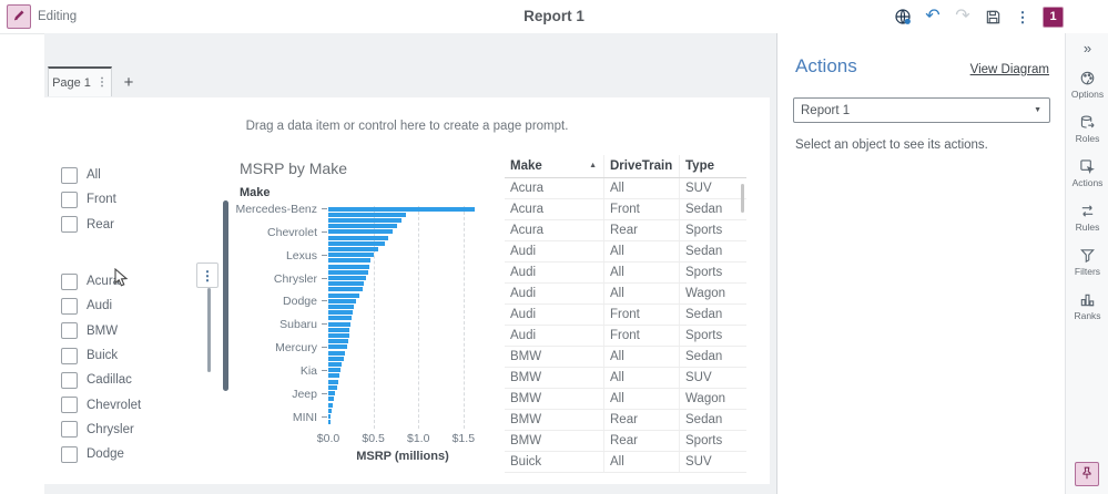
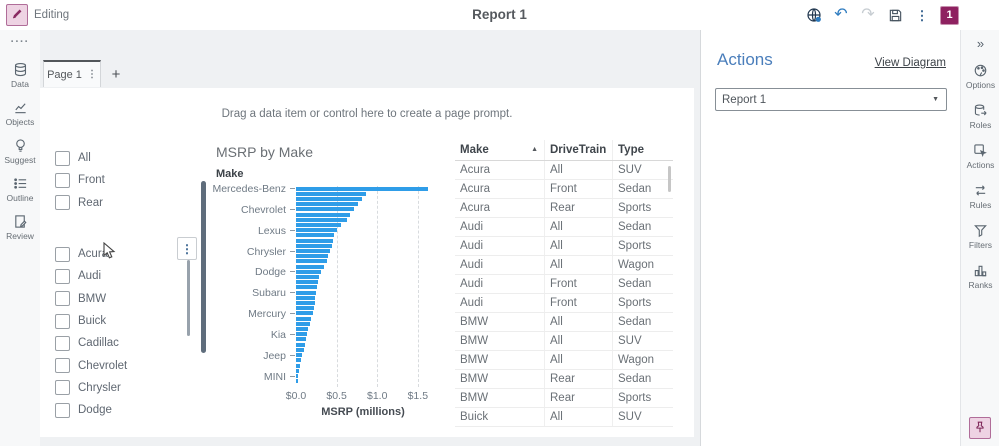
  Editing
  Report 1
  ↶
  ↷
  ⋮
  1
+ ····
+ Data
+ Objects
+ Suggest
+ Outline
+ Review
  Page 1
  ⋮
  +
  Drag a data item or control here to create a page prompt.
  All
  Front
  Rear
  Acur
  Audi
  BMW
  Buick
  Cadillac
  Chevrolet
  Chrysler
  Dodge
  ⋮
  MSRP by Make
  Make
  Mercedes-Benz
  Chevrolet
  Lexus
  Chrysler
  Dodge
  Subaru
  Mercury
  Kia
  Jeep
  MINI
  MSRP (millions)
  $0.0
  $0.5
  $1.0
  $1.5
  Make
  DriveTrain
  Type
  Acura
  All
  SUV
  Acura
  Front
  Sedan
  Acura
  Rear
  Sports
  Audi
  All
  Sedan
  Audi
  All
  Sports
  Audi
  All
  Wagon
  Audi
  Front
  Sedan
  Audi
  Front
  Sports
  BMW
  All
  Sedan
  BMW
  All
  SUV
  BMW
  All
  Wagon
  BMW
  Rear
  Sedan
  BMW
  Rear
  Sports
  Buick
  All
  SUV
  Actions
  View Diagram
  Report 1
- Select an object to see its actions.
  »
  Options
  Roles
  Actions
  Rules
  Filters
  Ranks
